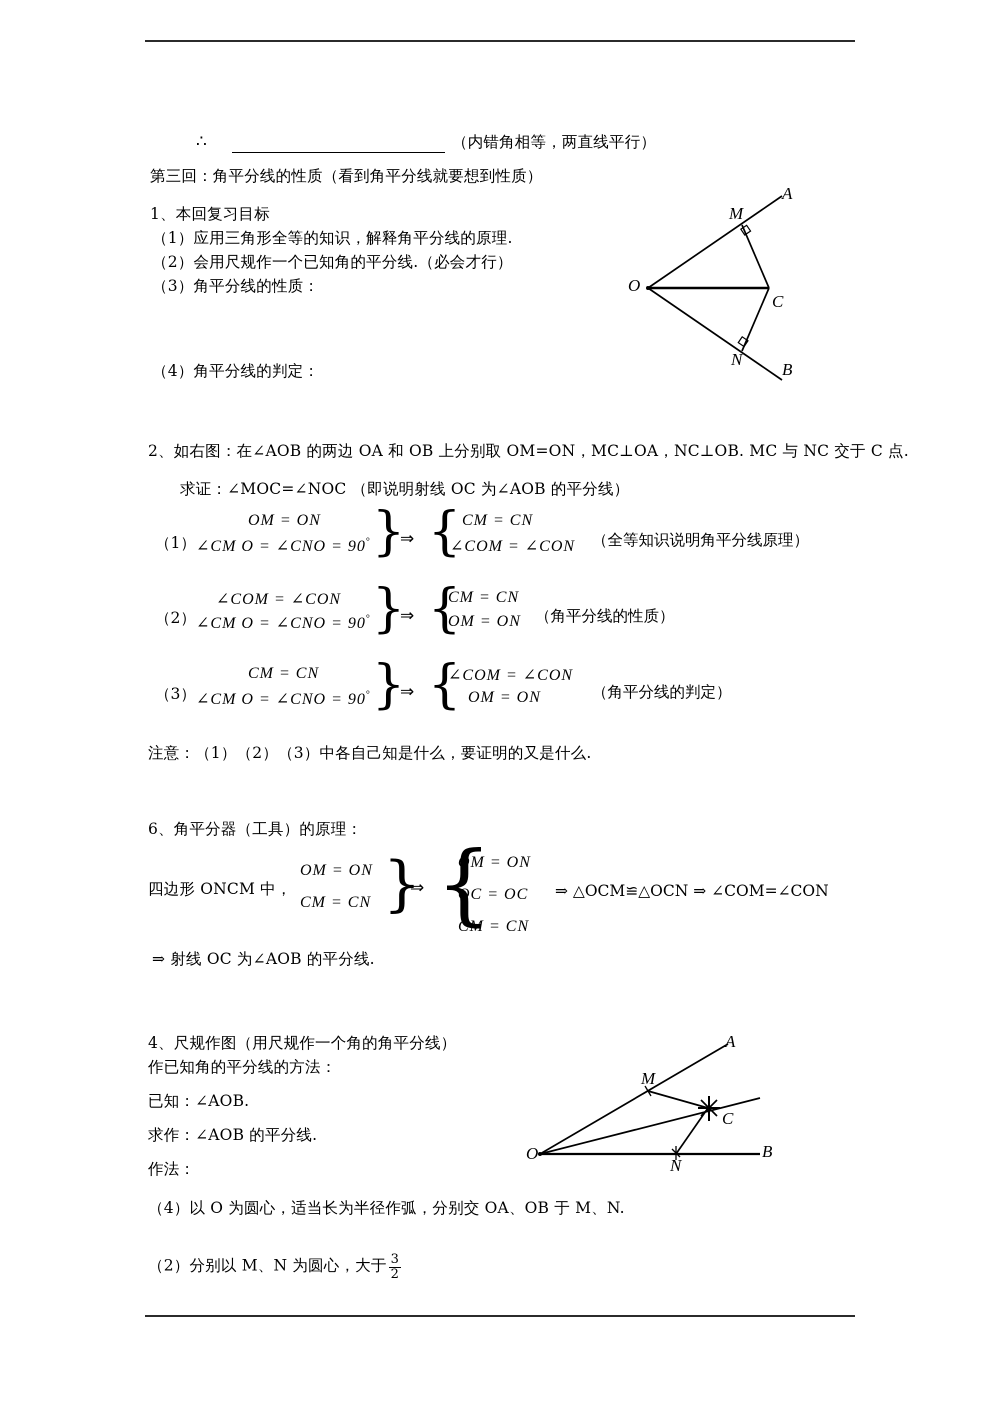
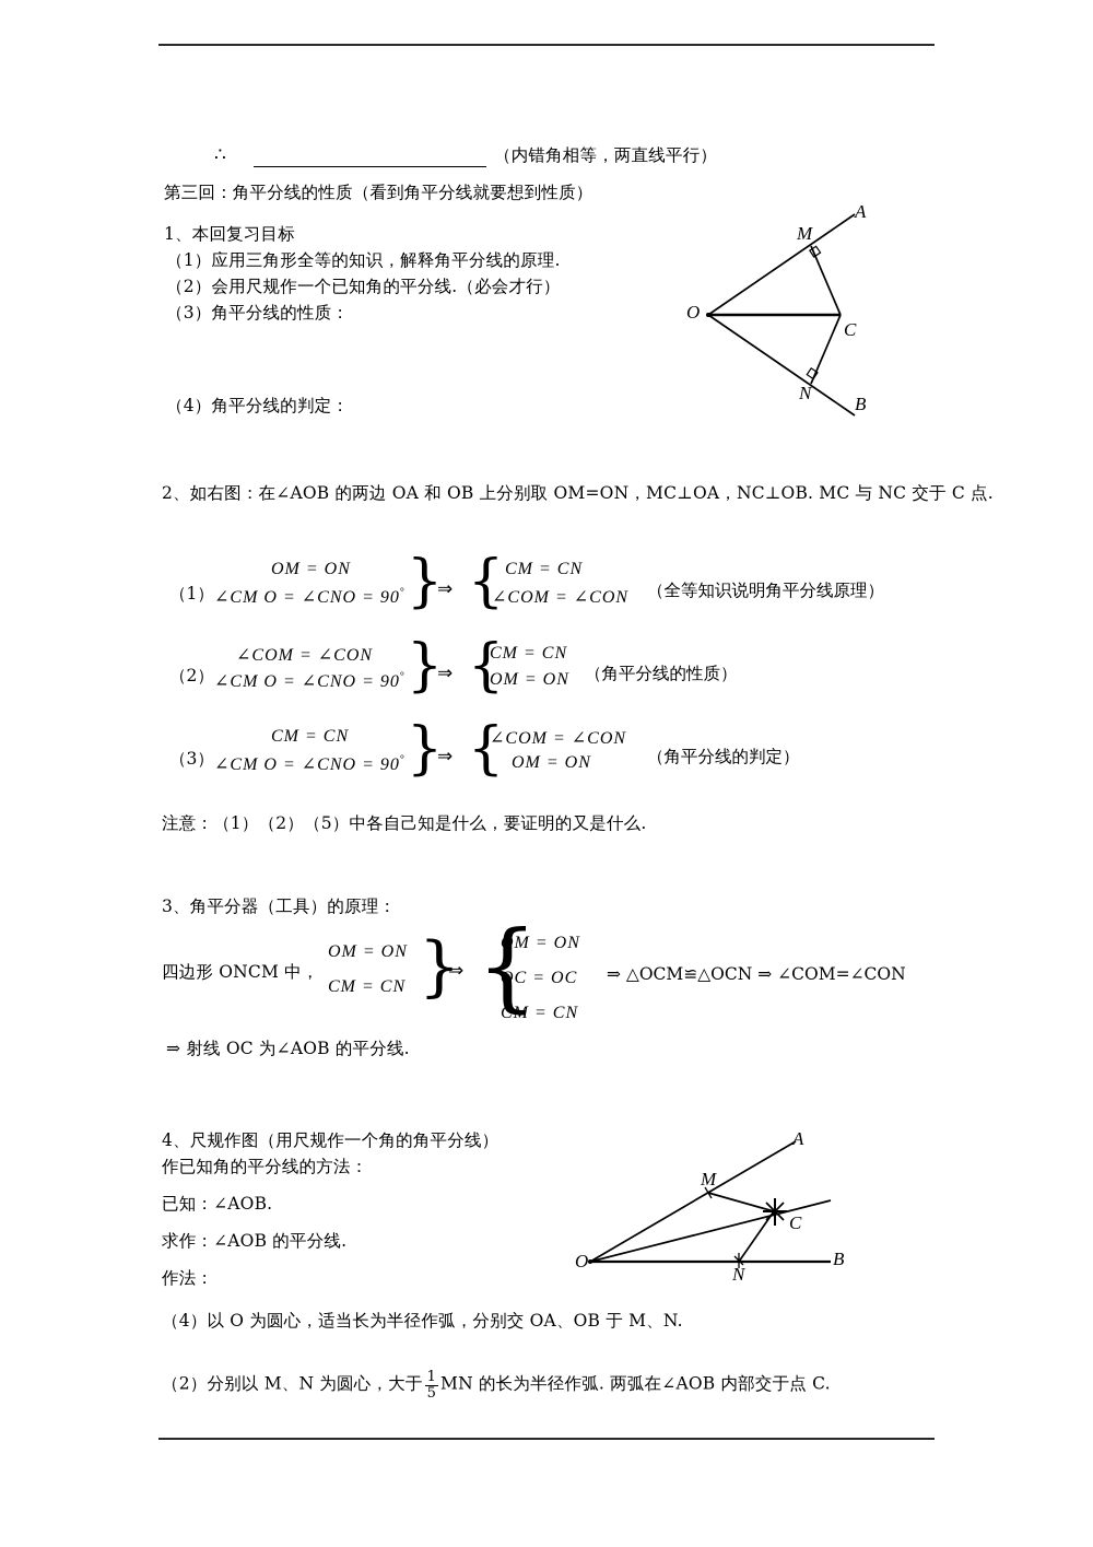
  ∴
  （内错角相等，两直线平行）
  第三回：角平分线的性质（看到角平分线就要想到性质）
  1、本回复习目标
  （1）应用三角形全等的知识，解释角平分线的原理.
  （2）会用尺规作一个已知角的平分线.（必会才行）
  （3）角平分线的性质：
  （4）角平分线的判定：
  O
  A
  B
  M
  N
  C
  2、如右图：在∠AOB 的两边 OA 和 OB 上分别取 OM=ON，MC⊥OA，NC⊥OB. MC 与 NC 交于 C 点.
- 求证：∠MOC=∠NOC （即说明射线 OC 为∠AOB 的平分线）
  （1）
  OM = ON
  ∠CM O = ∠CNO = 90°
  }
  ⇒
  {
  CM = CN
  ∠COM = ∠CON
  （全等知识说明角平分线原理）
  （2）
  ∠COM = ∠CON
  ∠CM O = ∠CNO = 90°
  }
  ⇒
  {
  CM = CN
  OM = ON
  （角平分线的性质）
  （3）
  CM = CN
  ∠CM O = ∠CNO = 90°
  }
  ⇒
  {
  ∠COM = ∠CON
  OM = ON
  （角平分线的判定）
- 注意：（1）（2）（3）中各自己知是什么，要证明的又是什么.
+ 注意：（1）（2）（5）中各自己知是什么，要证明的又是什么.
- 6、角平分器（工具）的原理：
+ 3、角平分器（工具）的原理：
  四边形 ONCM 中，
  OM = ON
  CM = CN
  }
  ⇒
  {
  OM = ON
  OC = OC
  CM = CN
  ⇒ △OCM≌△OCN ⇒ ∠COM=∠CON
  ⇒ 射线 OC 为∠AOB 的平分线.
  4、尺规作图（用尺规作一个角的角平分线）
  作已知角的平分线的方法：
  已知：∠AOB.
  求作：∠AOB 的平分线.
  作法：
  O
  A
  B
  M
  N
  C
  （4）以 O 为圆心，适当长为半径作弧，分别交 OA、OB 于 M、N.
  （2）分别以 M、N 为圆心，大于
- 3
+ 1
- 2
+ 5
+ MN 的长为半径作弧. 两弧在∠AOB 内部交于点 C.
